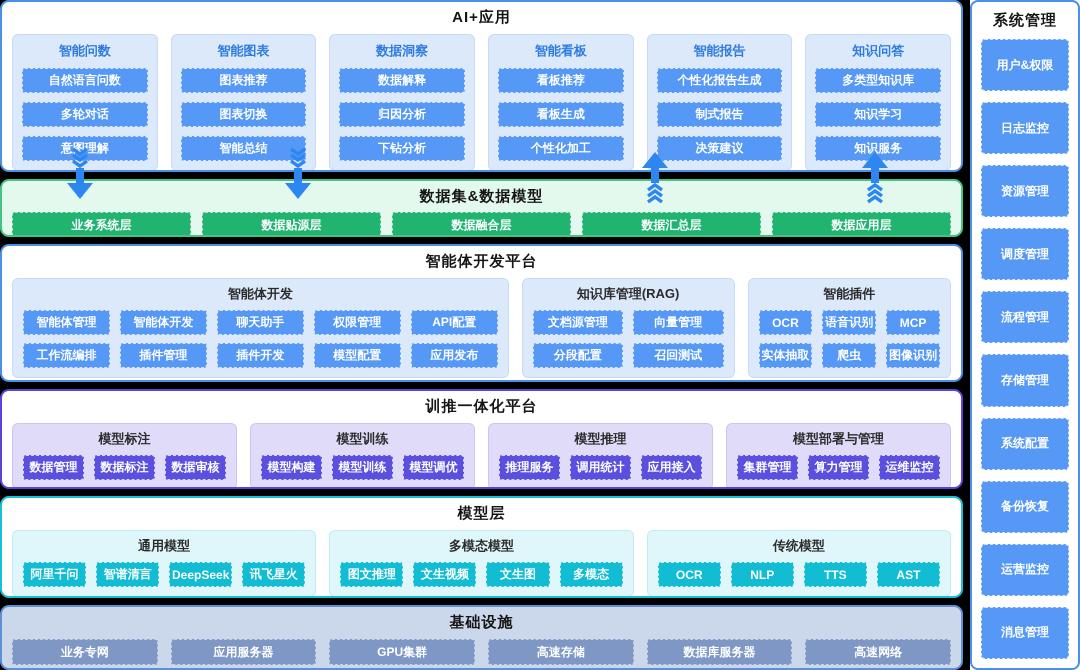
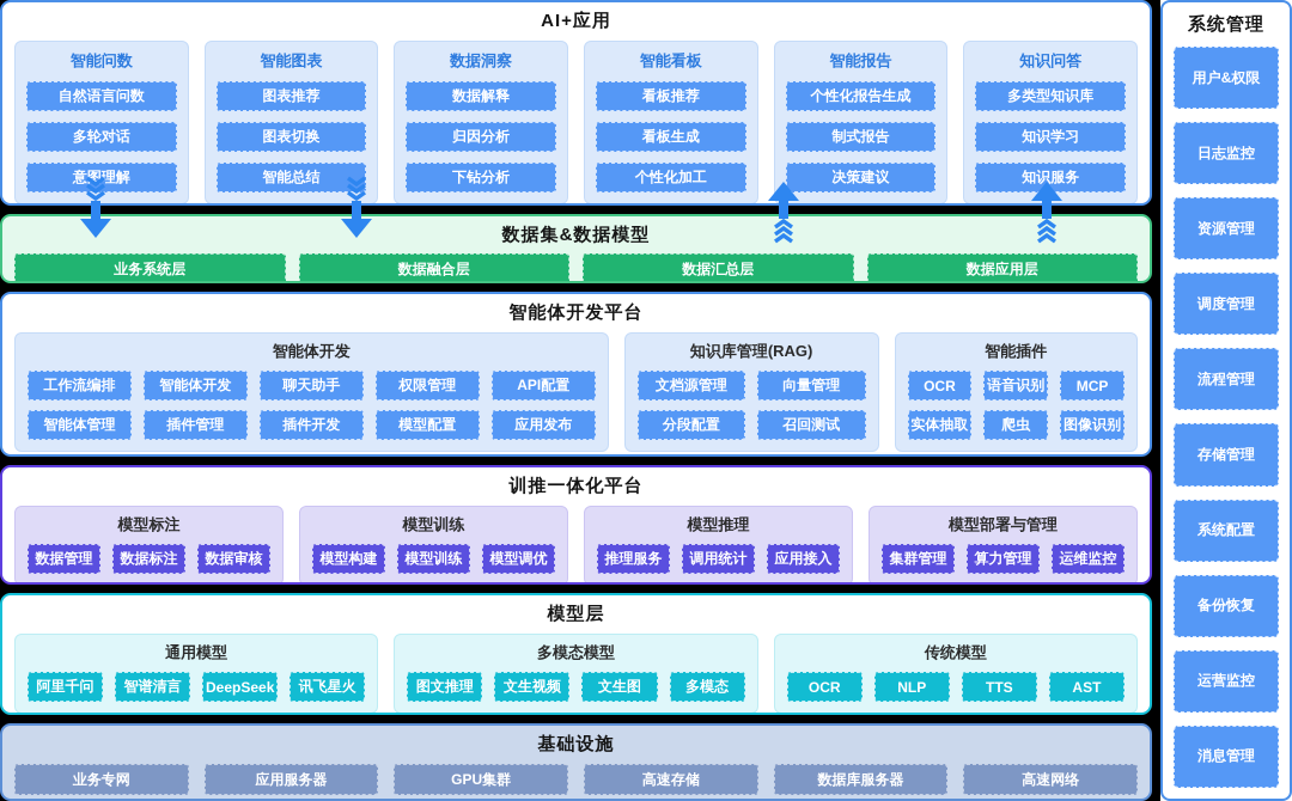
  AI+应用
  智能问数
  自然语言问数
  多轮对话
  意图理解
  智能图表
  图表推荐
  图表切换
  智能总结
  数据洞察
  数据解释
  归因分析
  下钻分析
  智能看板
  看板推荐
  看板生成
  个性化加工
  智能报告
  个性化报告生成
  制式报告
  决策建议
  知识问答
  多类型知识库
  知识学习
  知识服务
  数据集&数据模型
  业务系统层
- 数据贴源层
  数据融合层
  数据汇总层
  数据应用层
  智能体开发平台
  智能体开发
- 智能体管理
+ 工作流编排
  智能体开发
  聊天助手
  权限管理
  API配置
- 工作流编排
+ 智能体管理
  插件管理
  插件开发
  模型配置
  应用发布
  知识库管理(RAG)
  文档源管理
  向量管理
  分段配置
  召回测试
  智能插件
  OCR
  语音识别
  MCP
  实体抽取
  爬虫
  图像识别
  训推一体化平台
  模型标注
  数据管理
  数据标注
  数据审核
  模型训练
  模型构建
  模型训练
  模型调优
  模型推理
  推理服务
  调用统计
  应用接入
  模型部署与管理
  集群管理
  算力管理
  运维监控
  模型层
  通用模型
  阿里千问
  智谱清言
  DeepSeek
  讯飞星火
  多模态模型
  图文推理
  文生视频
  文生图
  多模态
  传统模型
  OCR
  NLP
  TTS
  AST
  基础设施
  业务专网
  应用服务器
  GPU集群
  高速存储
  数据库服务器
  高速网络
  系统管理
  用户&权限
  日志监控
  资源管理
  调度管理
  流程管理
  存储管理
  系统配置
  备份恢复
  运营监控
  消息管理
